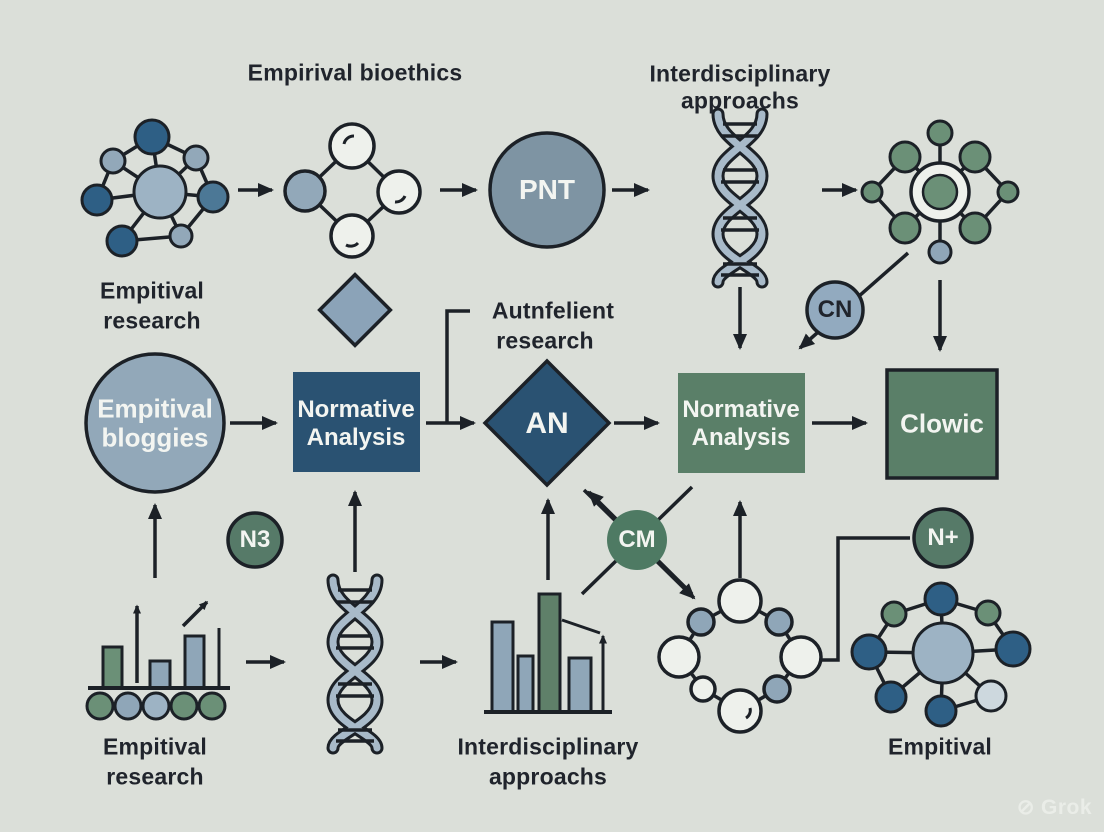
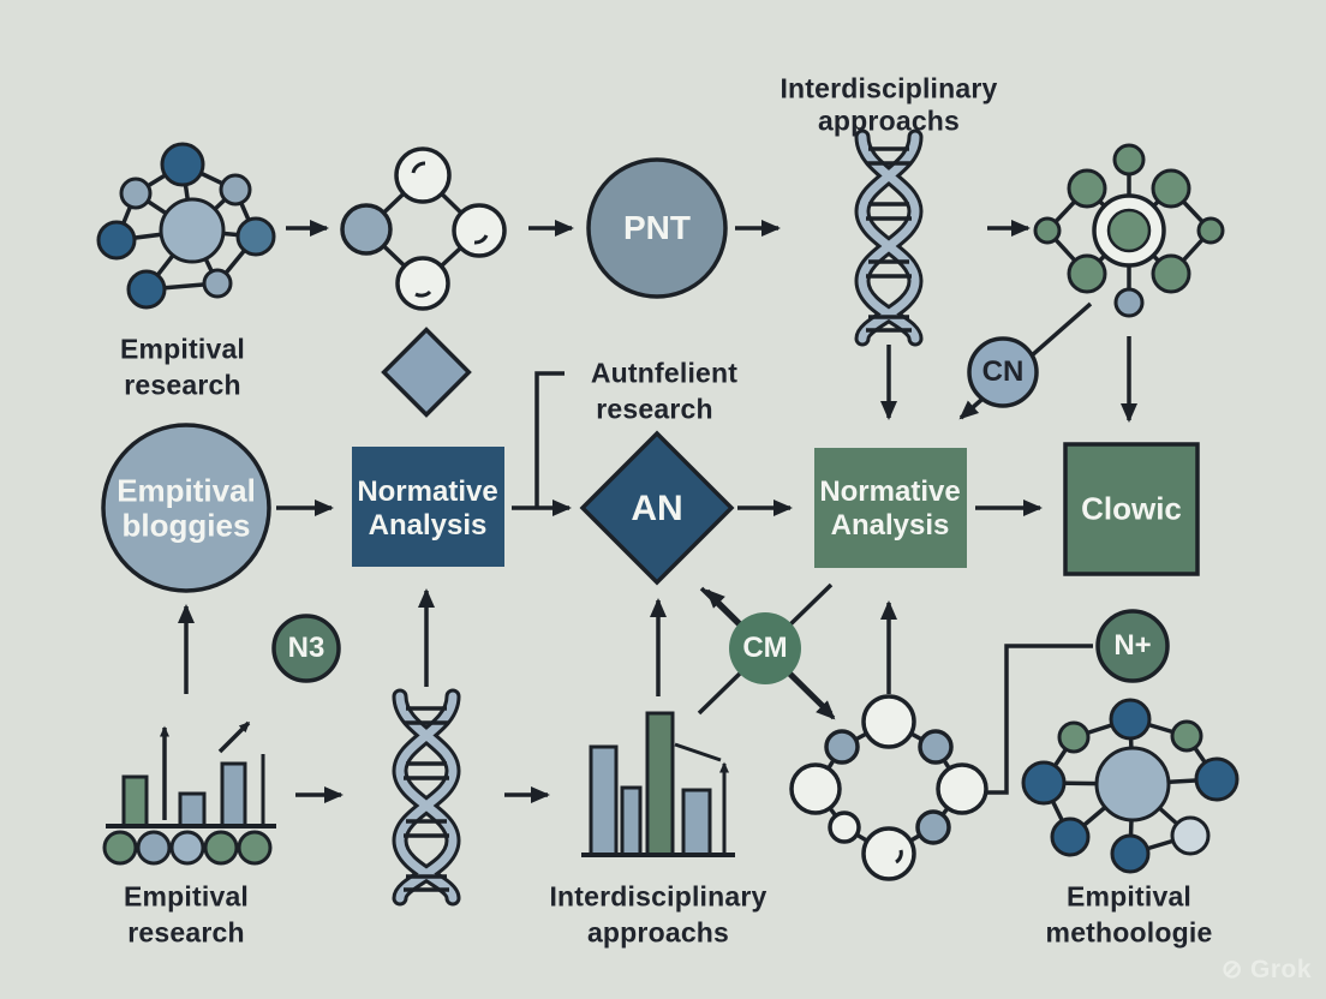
- Empirival bioethics
  Interdisciplinary
  approachs
  Empitival
  research
  Autnfelient
  research
  PNT
  Empitival
  bloggies
  Normative
  Analysis
  AN
  Normative
  Analysis
  Clowic
  CN
  N3
  CM
  N+
  Empitival
  research
  Interdisciplinary
  approachs
  Empitival
+ methoologie
